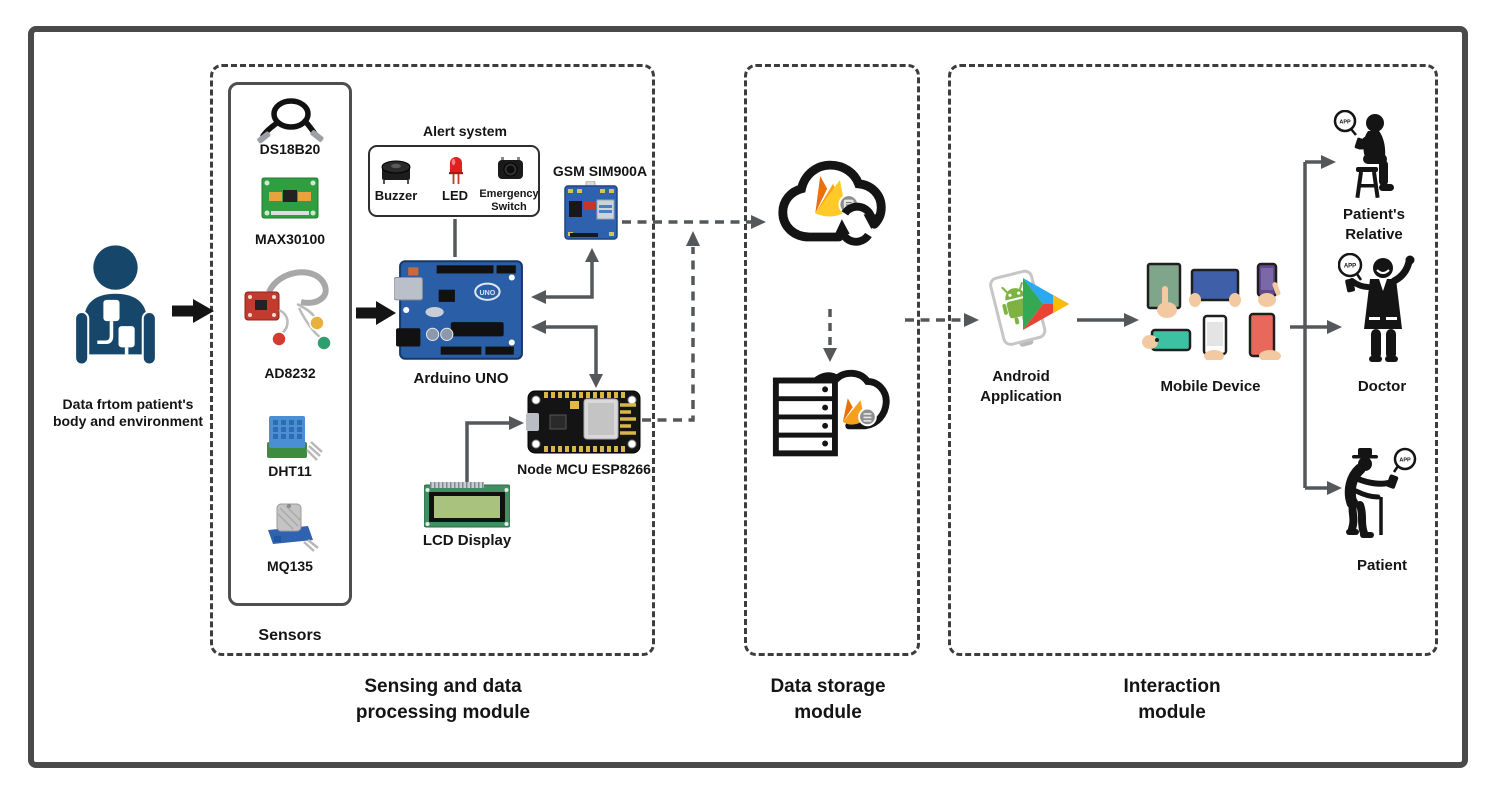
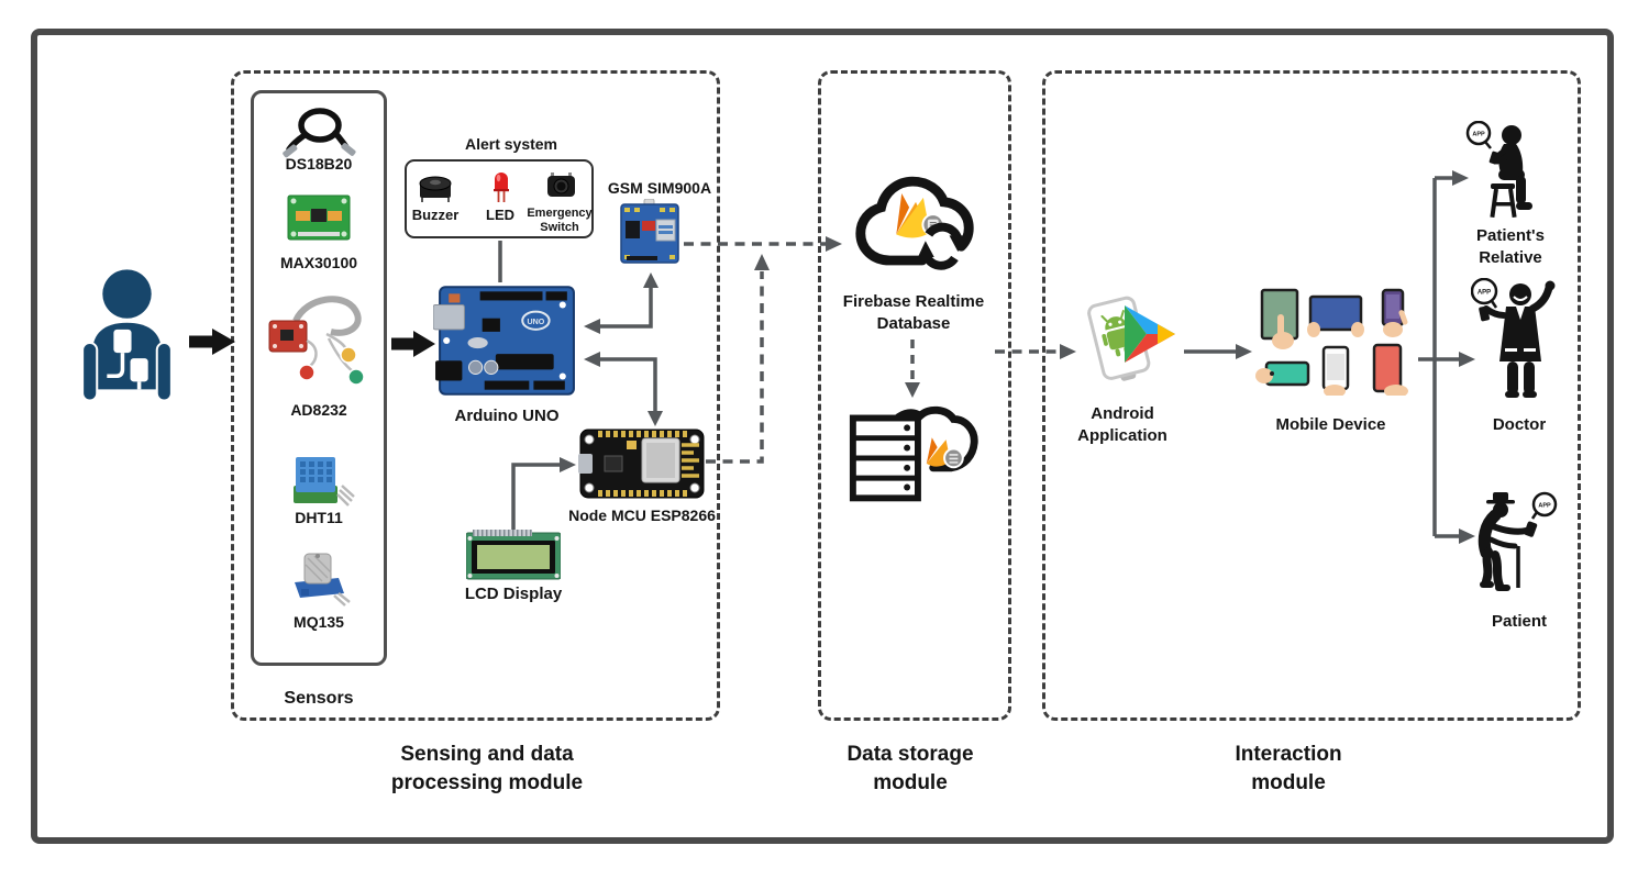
- Data frtom patient's
- body and environment
  DS18B20
  MAX30100
  AD8232
  DHT11
  MQ135
  Sensors
  Alert system
  Buzzer
  LED
  Emergency
  Switch
  GSM SIM900A
  UNO
  Arduino UNO
  Node MCU ESP8266
  LCD Display
  Sensing and data
  processing module
  Data storage
  module
  Interaction
  module
+ Firebase Realtime
+ Database
  Android
  Application
  Mobile Device
  Patient's
  Relative
  Doctor
  Patient
